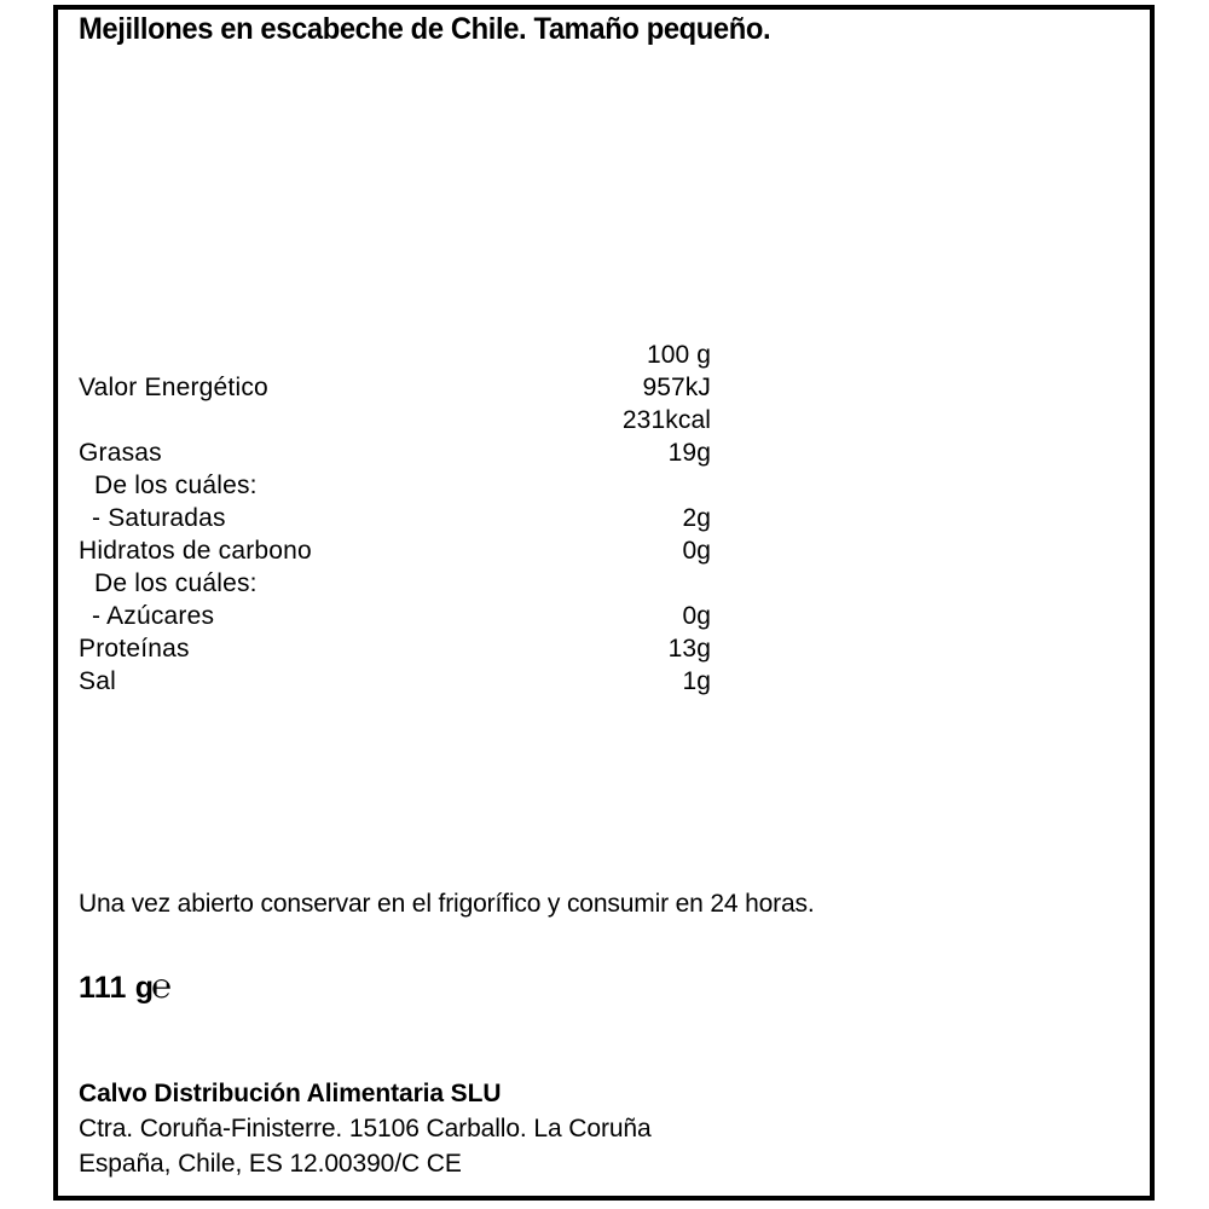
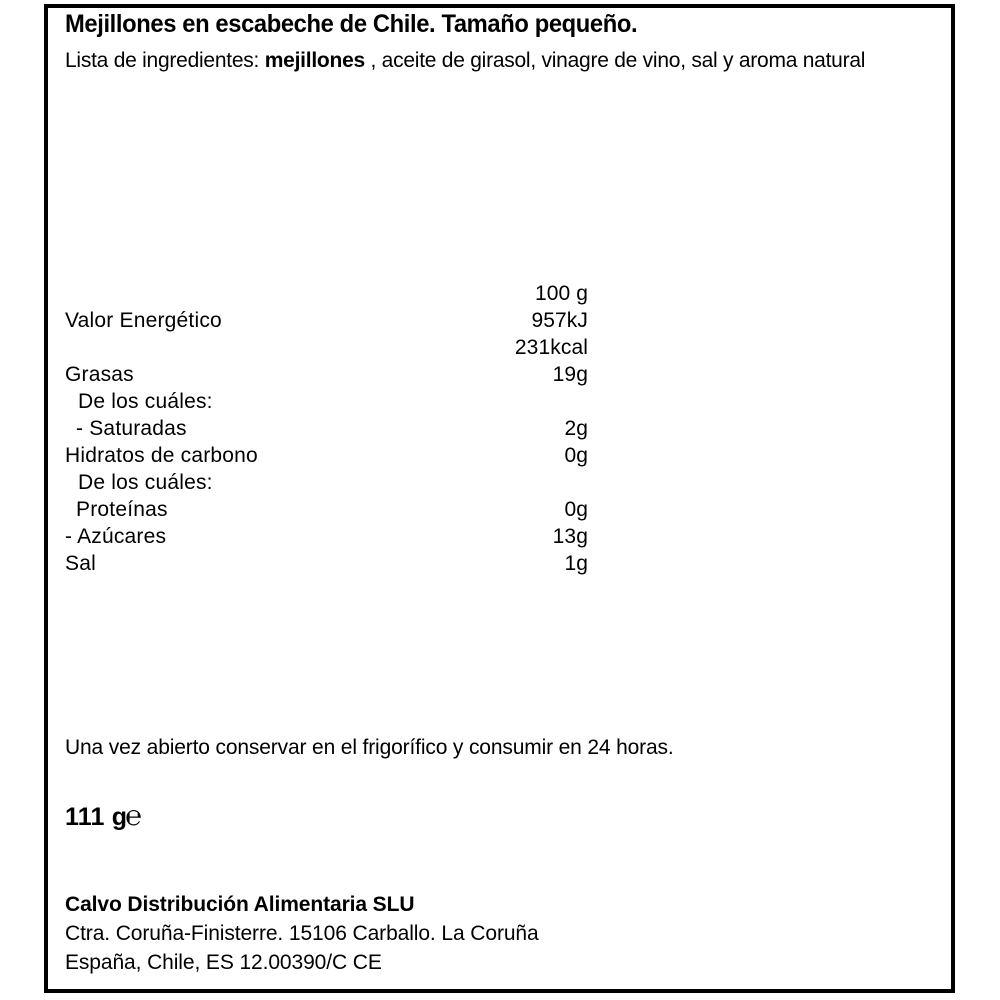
  Mejillones en escabeche de Chile. Tamaño pequeño.
+ Lista de ingredientes: mejillones , aceite de girasol, vinagre de vino, sal y aroma natural
  100 g
  Valor Energético
  957kJ
  231kcal
  Grasas
  19g
  De los cuáles:
  - Saturadas
  2g
  Hidratos de carbono
  0g
  De los cuáles:
- - Azúcares
+ Proteínas
  0g
- Proteínas
+ - Azúcares
  13g
  Sal
  1g
  Una vez abierto conservar en el frigorífico y consumir en 24 horas.
  111 g℮
  Calvo Distribución Alimentaria SLU
  Ctra. Coruña-Finisterre. 15106 Carballo. La Coruña
  España, Chile, ES 12.00390/C CE
